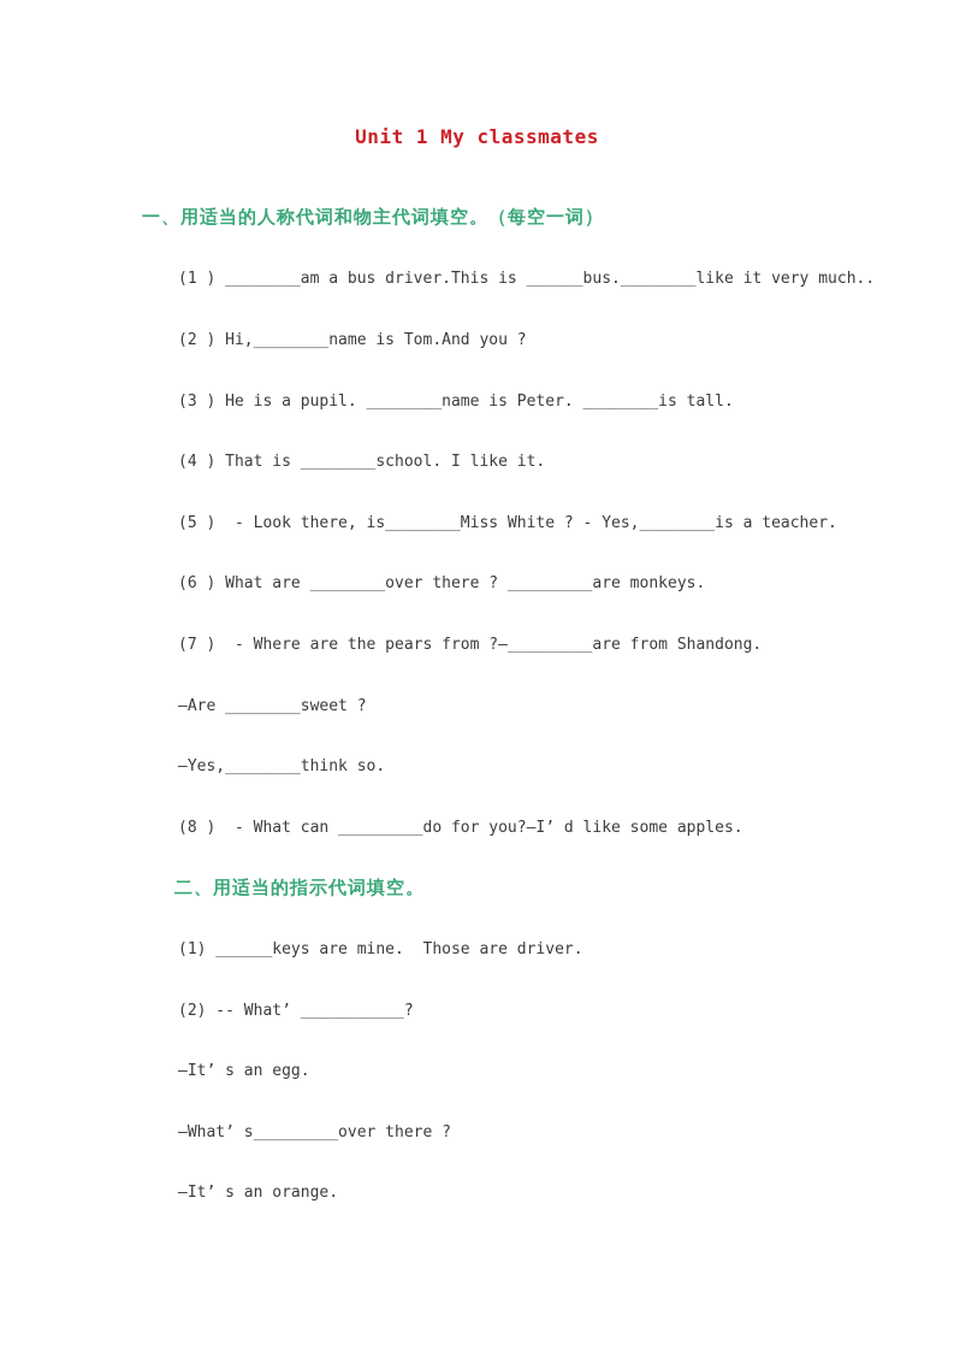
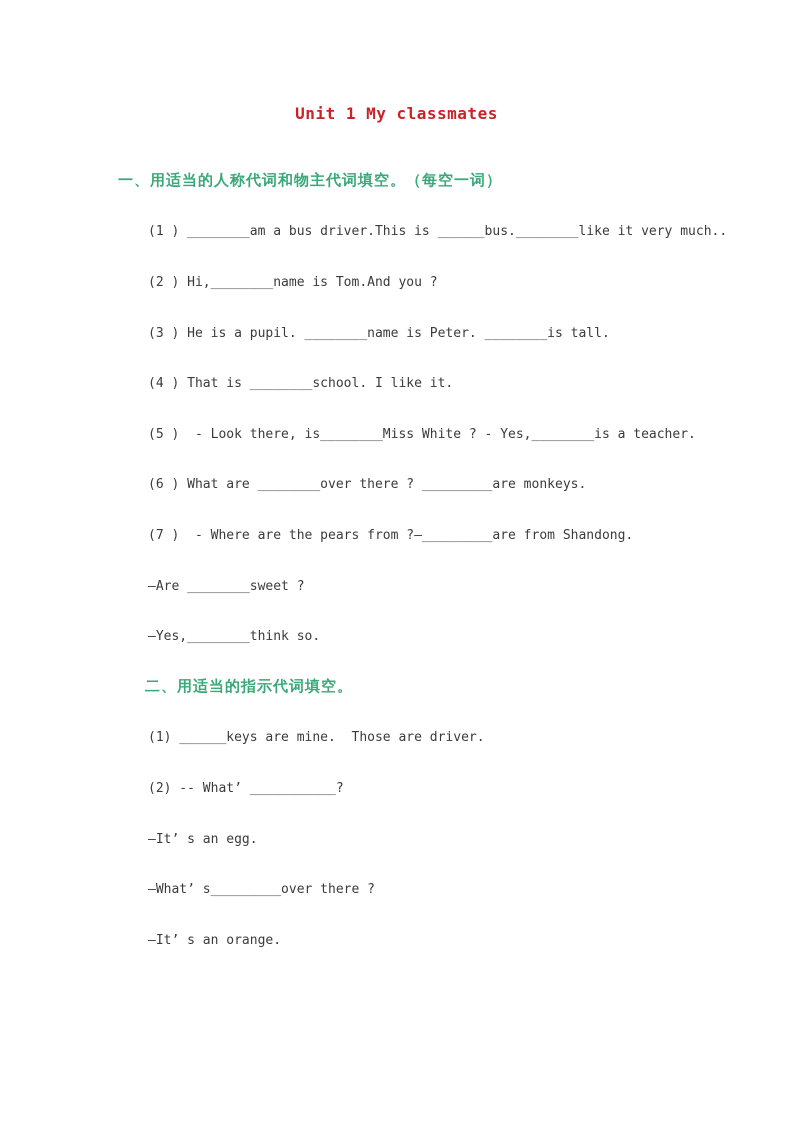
  Unit 1 My classmates
  一、用适当的人称代词和物主代词填空。（每空一词）
  (1 ) ________am a bus driver.This is ______bus.________like it very much..
  (2 ) Hi,________name is Tom.And you ?
  (3 ) He is a pupil. ________name is Peter. ________is tall.
  (4 ) That is ________school. I like it.
  (5 ) - Look there, is________Miss White ? - Yes,________is a teacher.
  (6 ) What are ________over there ? _________are monkeys.
  (7 ) - Where are the pears from ?—_________are from Shandong.
  —Are ________sweet ?
  —Yes,________think so.
- (8 ) - What can _________do for you?—I’ d like some apples.
  二、用适当的指示代词填空。
  (1) ______keys are mine. Those are driver.
  (2) -- What’ ___________?
  —It’ s an egg.
  —What’ s_________over there ?
  —It’ s an orange.
